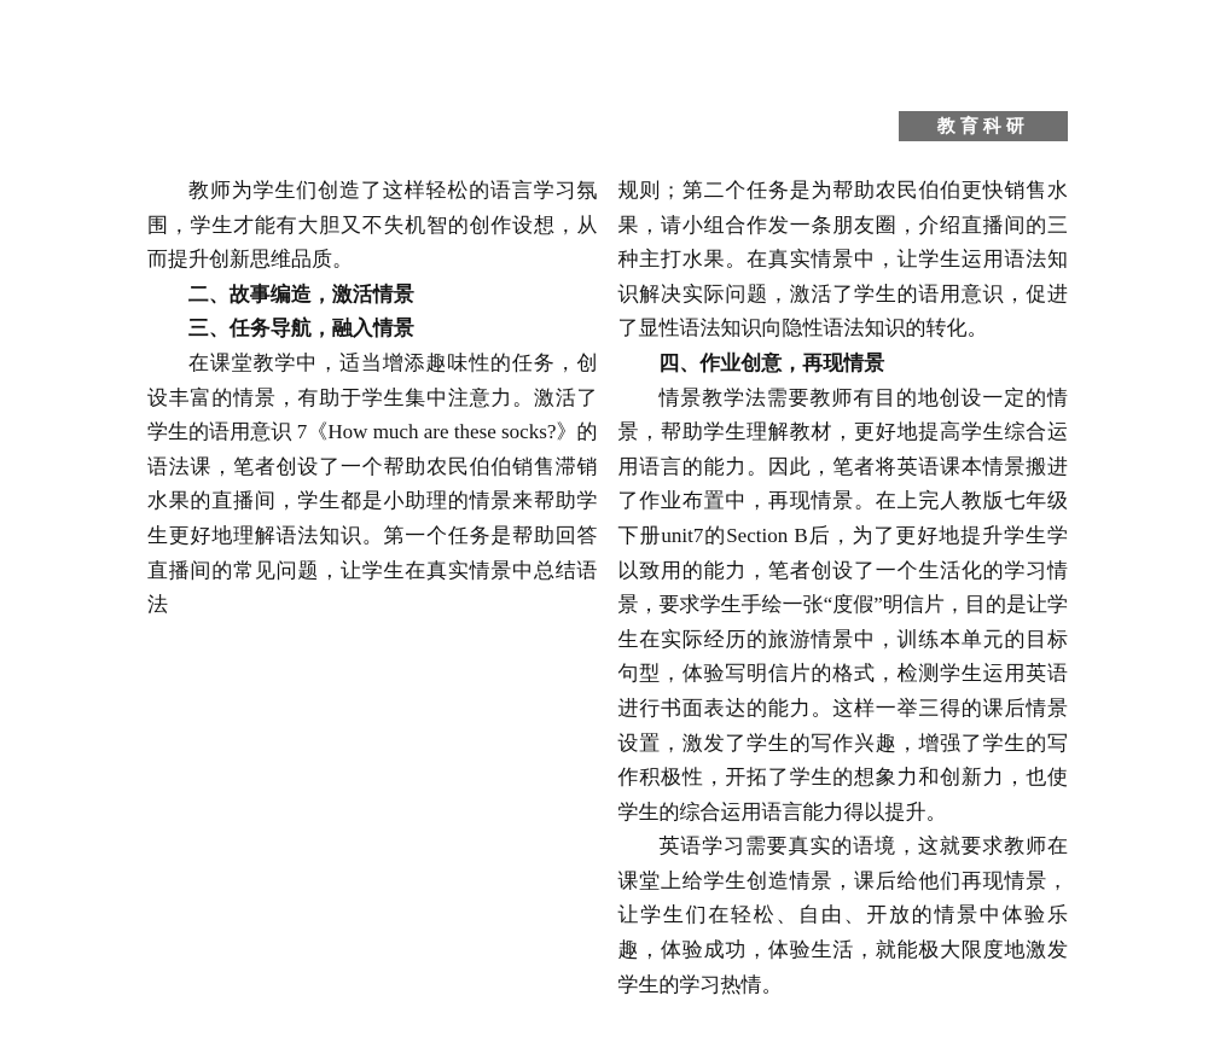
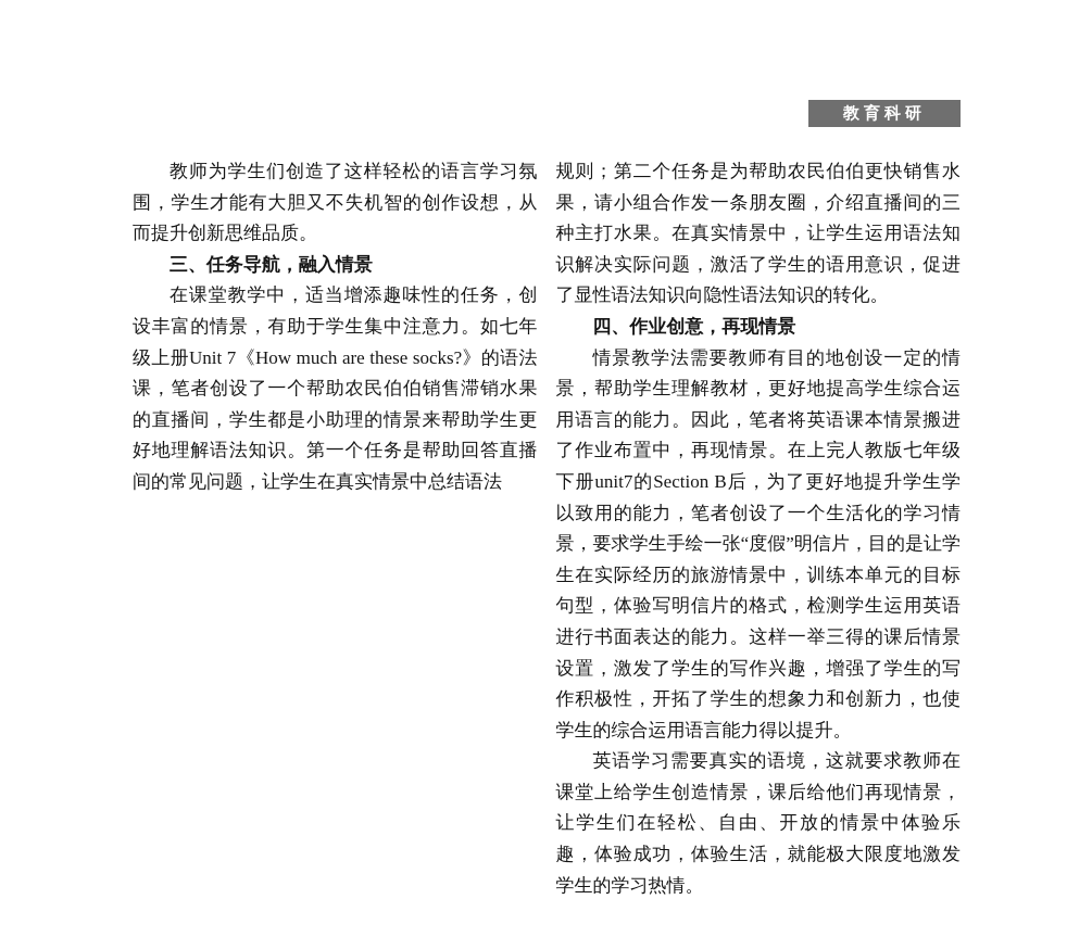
  教育科研
  教师为学生们创造了这样轻松的语言学习氛围，学生才能有大胆又不失机智的创作设想，从而提升创新思维品质。
- 二、故事编造，激活情景
  三、任务导航，融入情景
- 在课堂教学中，适当增添趣味性的任务，创设丰富的情景，有助于学生集中注意力。激活了学生的语用意识 7《How much are these socks?》的语法课，笔者创设了一个帮助农民伯伯销售滞销水果的直播间，学生都是小助理的情景来帮助学生更好地理解语法知识。第一个任务是帮助回答直播间的常见问题，让学生在真实情景中总结语法
+ 在课堂教学中，适当增添趣味性的任务，创设丰富的情景，有助于学生集中注意力。如七年级上册Unit 7《How much are these socks?》的语法课，笔者创设了一个帮助农民伯伯销售滞销水果的直播间，学生都是小助理的情景来帮助学生更好地理解语法知识。第一个任务是帮助回答直播间的常见问题，让学生在真实情景中总结语法
  规则；第二个任务是为帮助农民伯伯更快销售水果，请小组合作发一条朋友圈，介绍直播间的三种主打水果。在真实情景中，让学生运用语法知识解决实际问题，激活了学生的语用意识，促进了显性语法知识向隐性语法知识的转化。
  四、作业创意，再现情景
  情景教学法需要教师有目的地创设一定的情景，帮助学生理解教材，更好地提高学生综合运用语言的能力。因此，笔者将英语课本情景搬进了作业布置中，再现情景。在上完人教版七年级下册unit7的Section B后，为了更好地提升学生学以致用的能力，笔者创设了一个生活化的学习情景，要求学生手绘一张“度假”明信片，目的是让学生在实际经历的旅游情景中，训练本单元的目标句型，体验写明信片的格式，检测学生运用英语进行书面表达的能力。这样一举三得的课后情景设置，激发了学生的写作兴趣，增强了学生的写作积极性，开拓了学生的想象力和创新力，也使学生的综合运用语言能力得以提升。
  英语学习需要真实的语境，这就要求教师在课堂上给学生创造情景，课后给他们再现情景，让学生们在轻松、自由、开放的情景中体验乐趣，体验成功，体验生活，就能极大限度地激发学生的学习热情。
